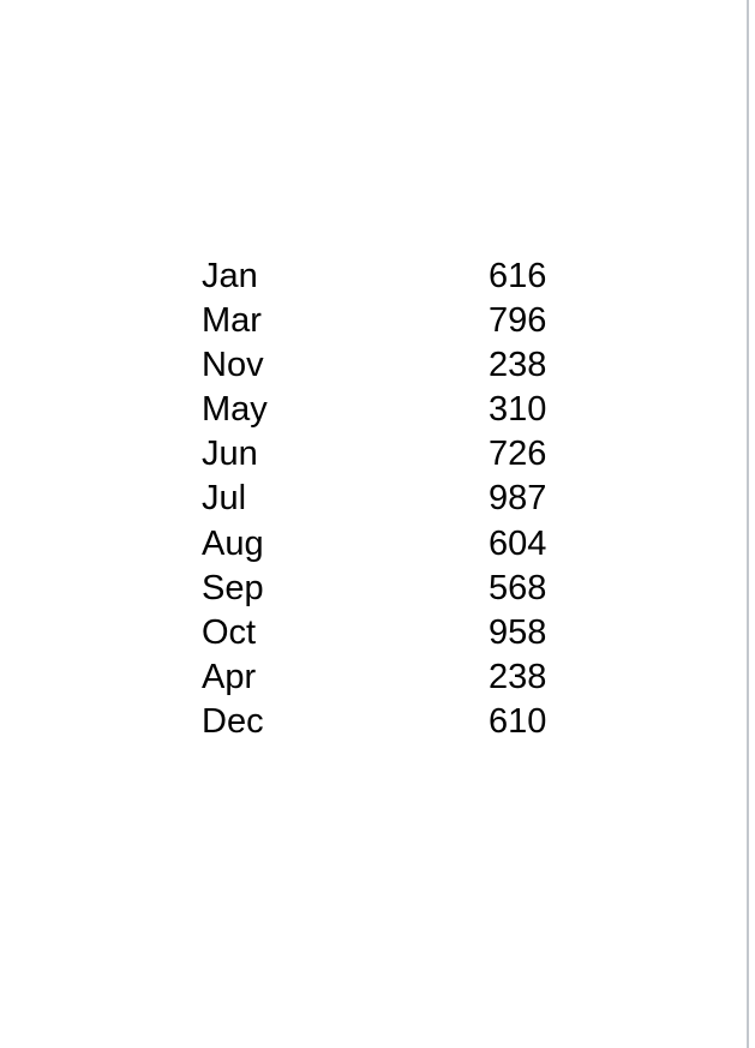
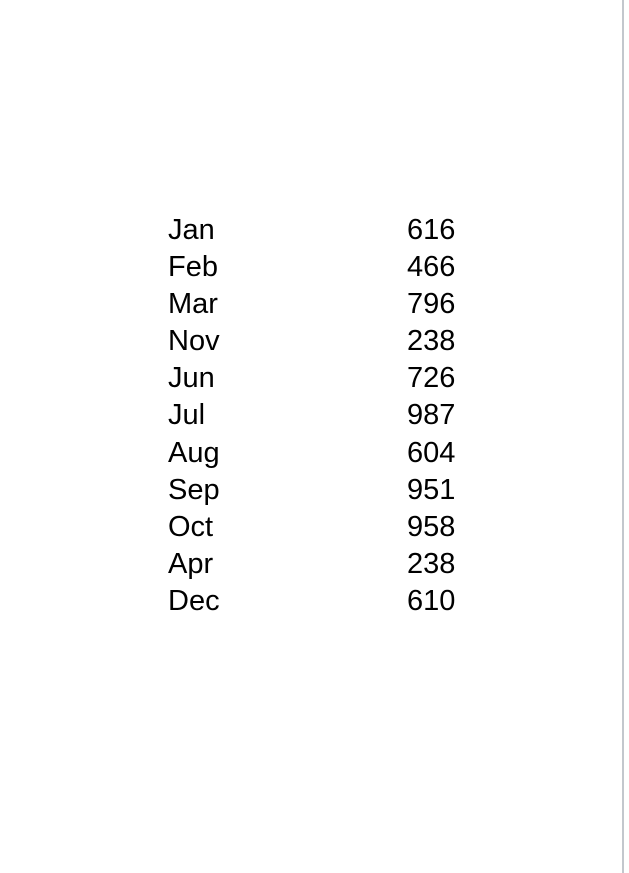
  Jan	616
+ Feb	466
  Mar	796
  Nov	238
- May	310
  Jun	726
  Jul	987
  Aug	604
- Sep	568
+ Sep	951
  Oct	958
  Apr	238
  Dec	610
